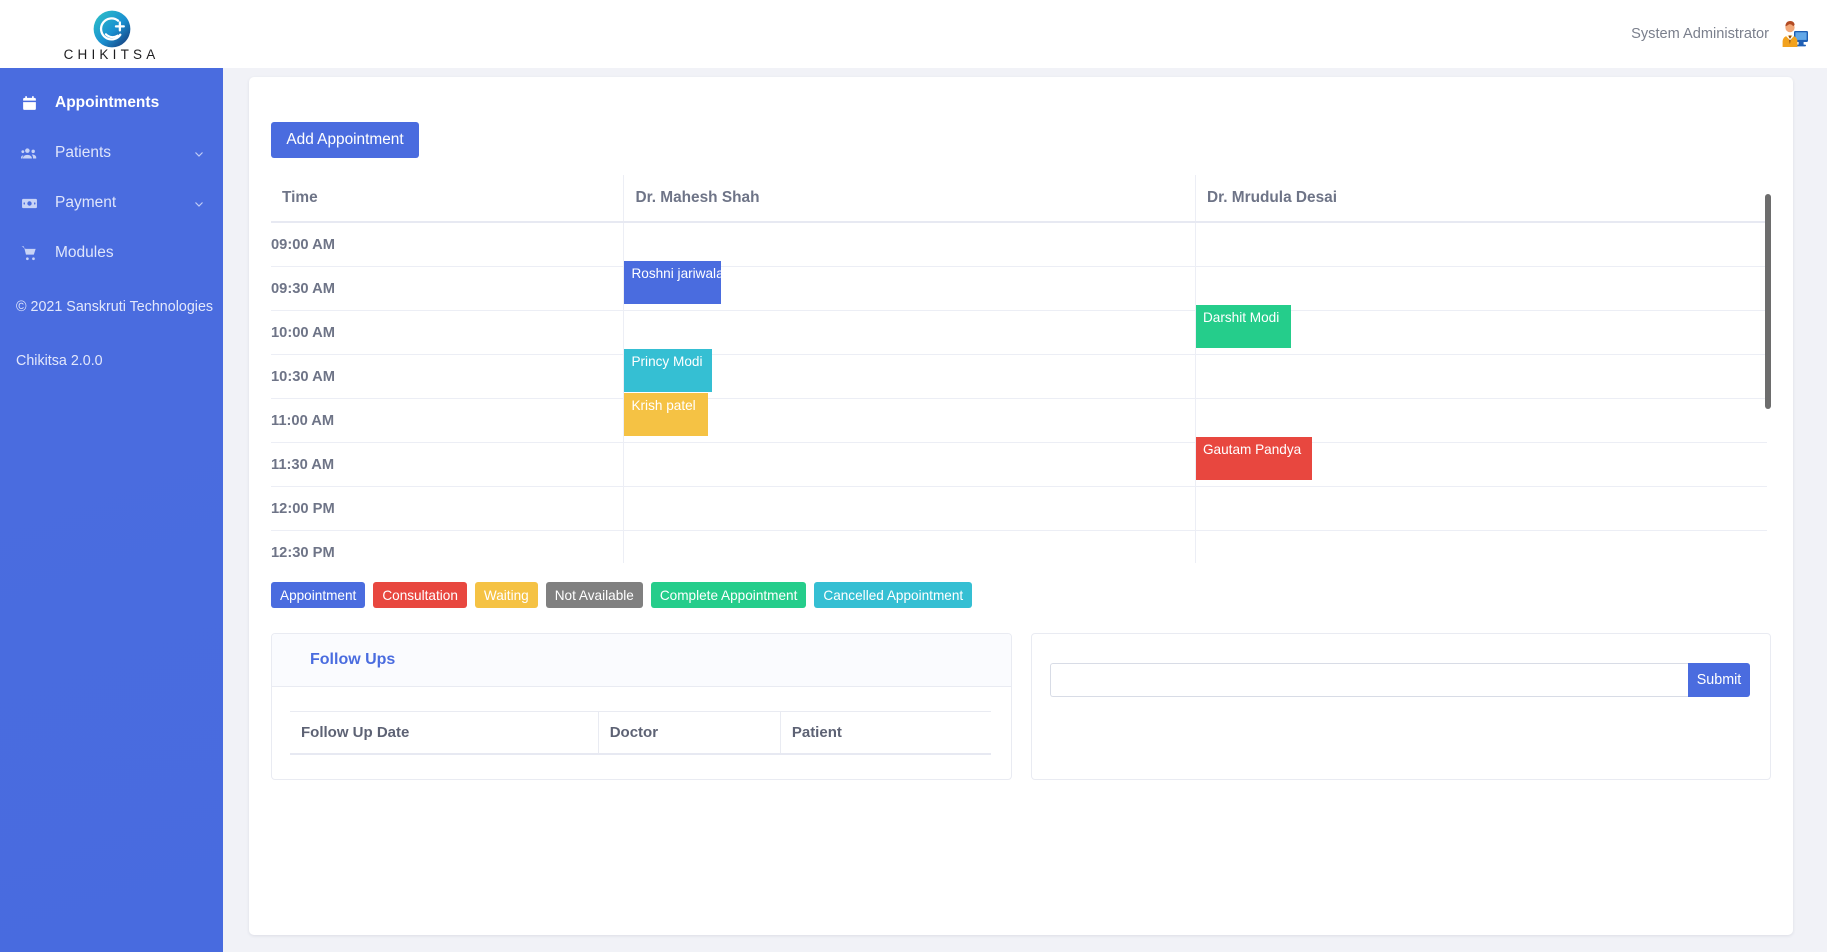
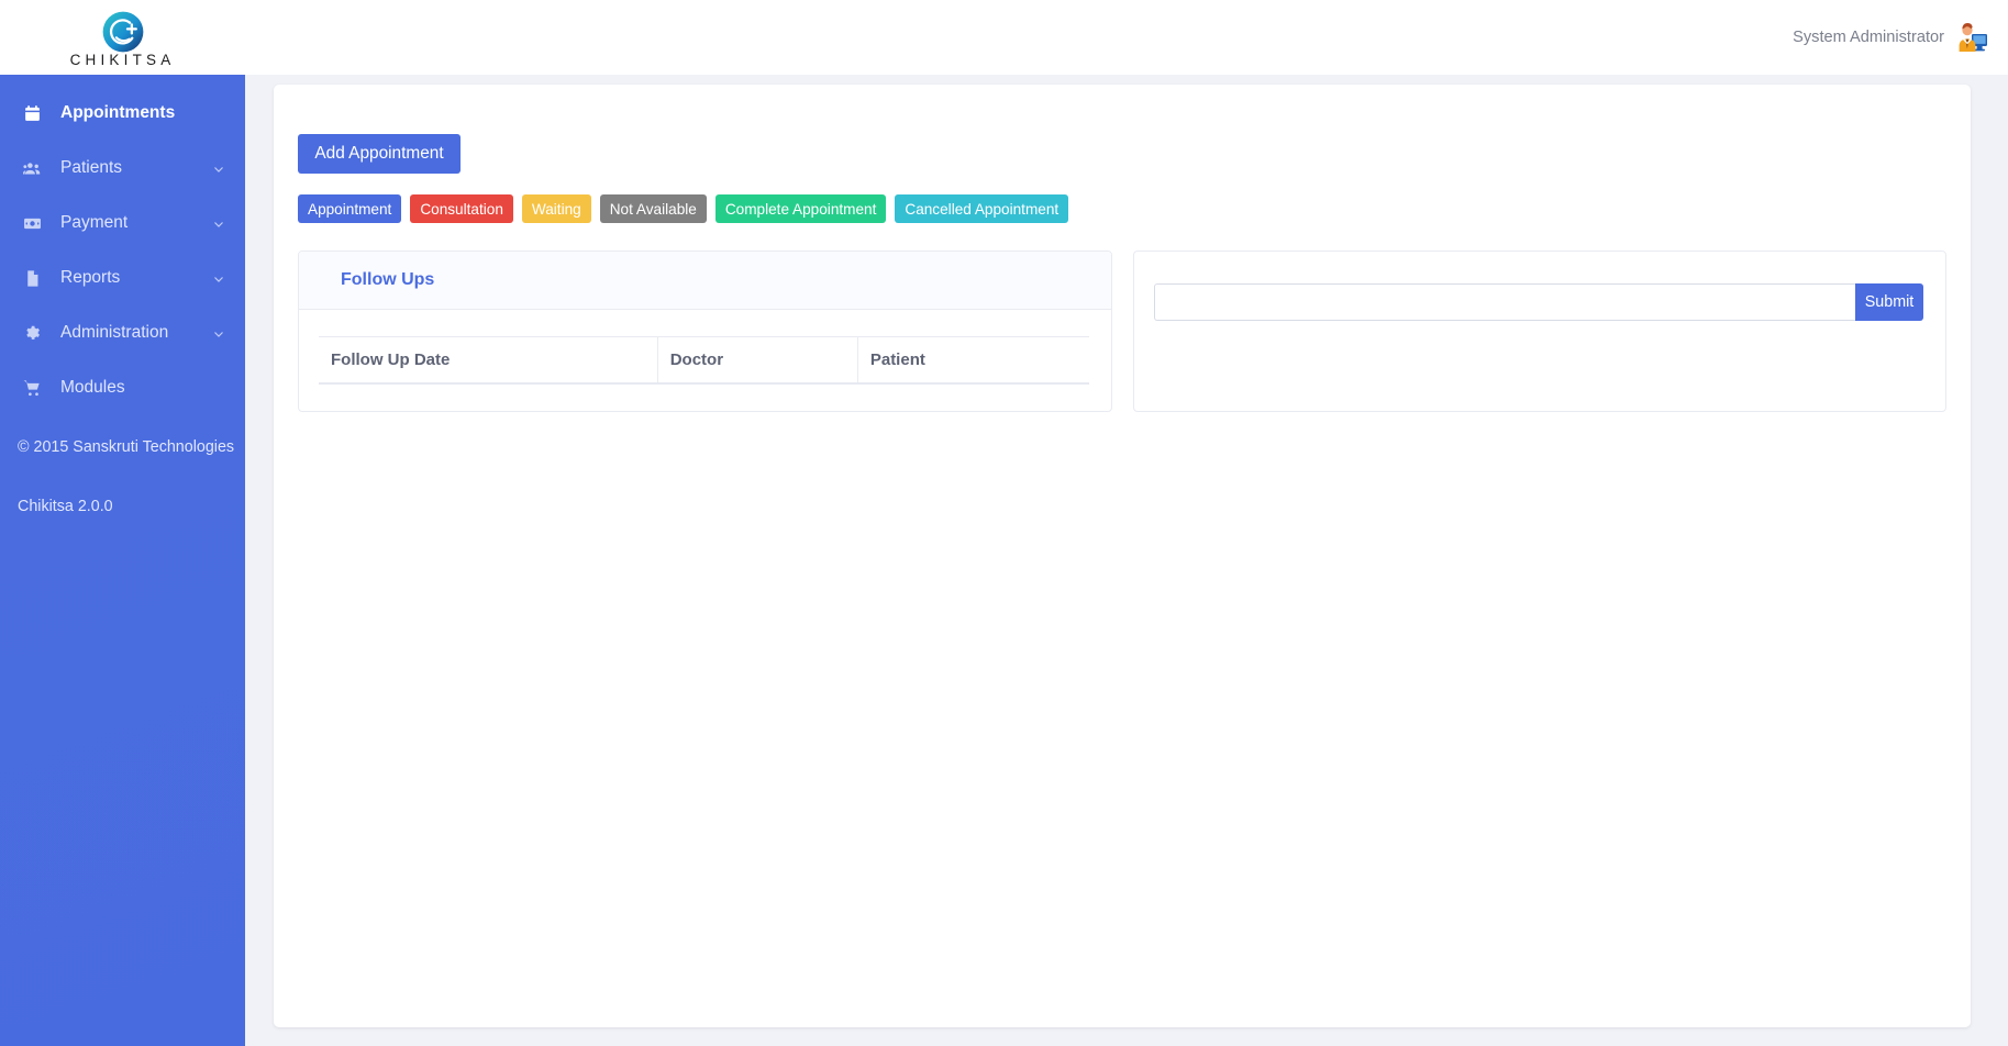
  CHIKITSA
  Appointments
  Patients
  Payment
+ Reports
+ Administration
  Modules
- © 2021 Sanskruti Technologies
+ © 2015 Sanskruti Technologies
  Chikitsa 2.0.0
  System Administrator
  Add Appointment
- Time	Dr. Mahesh Shah	Dr. Mrudula Desai
- 09:00 AM
- 09:30 AM	Roshni jariwala
- 10:00 AM		Darshit Modi
- 10:30 AM	Princy Modi
- 11:00 AM	Krish patel
- 11:30 AM		Gautam Pandya
- 12:00 PM
- 12:30 PM
  Appointment
  Consultation
  Waiting
  Not Available
  Complete Appointment
  Cancelled Appointment
  Follow Ups
  Follow Up Date	Doctor	Patient
  Submit
